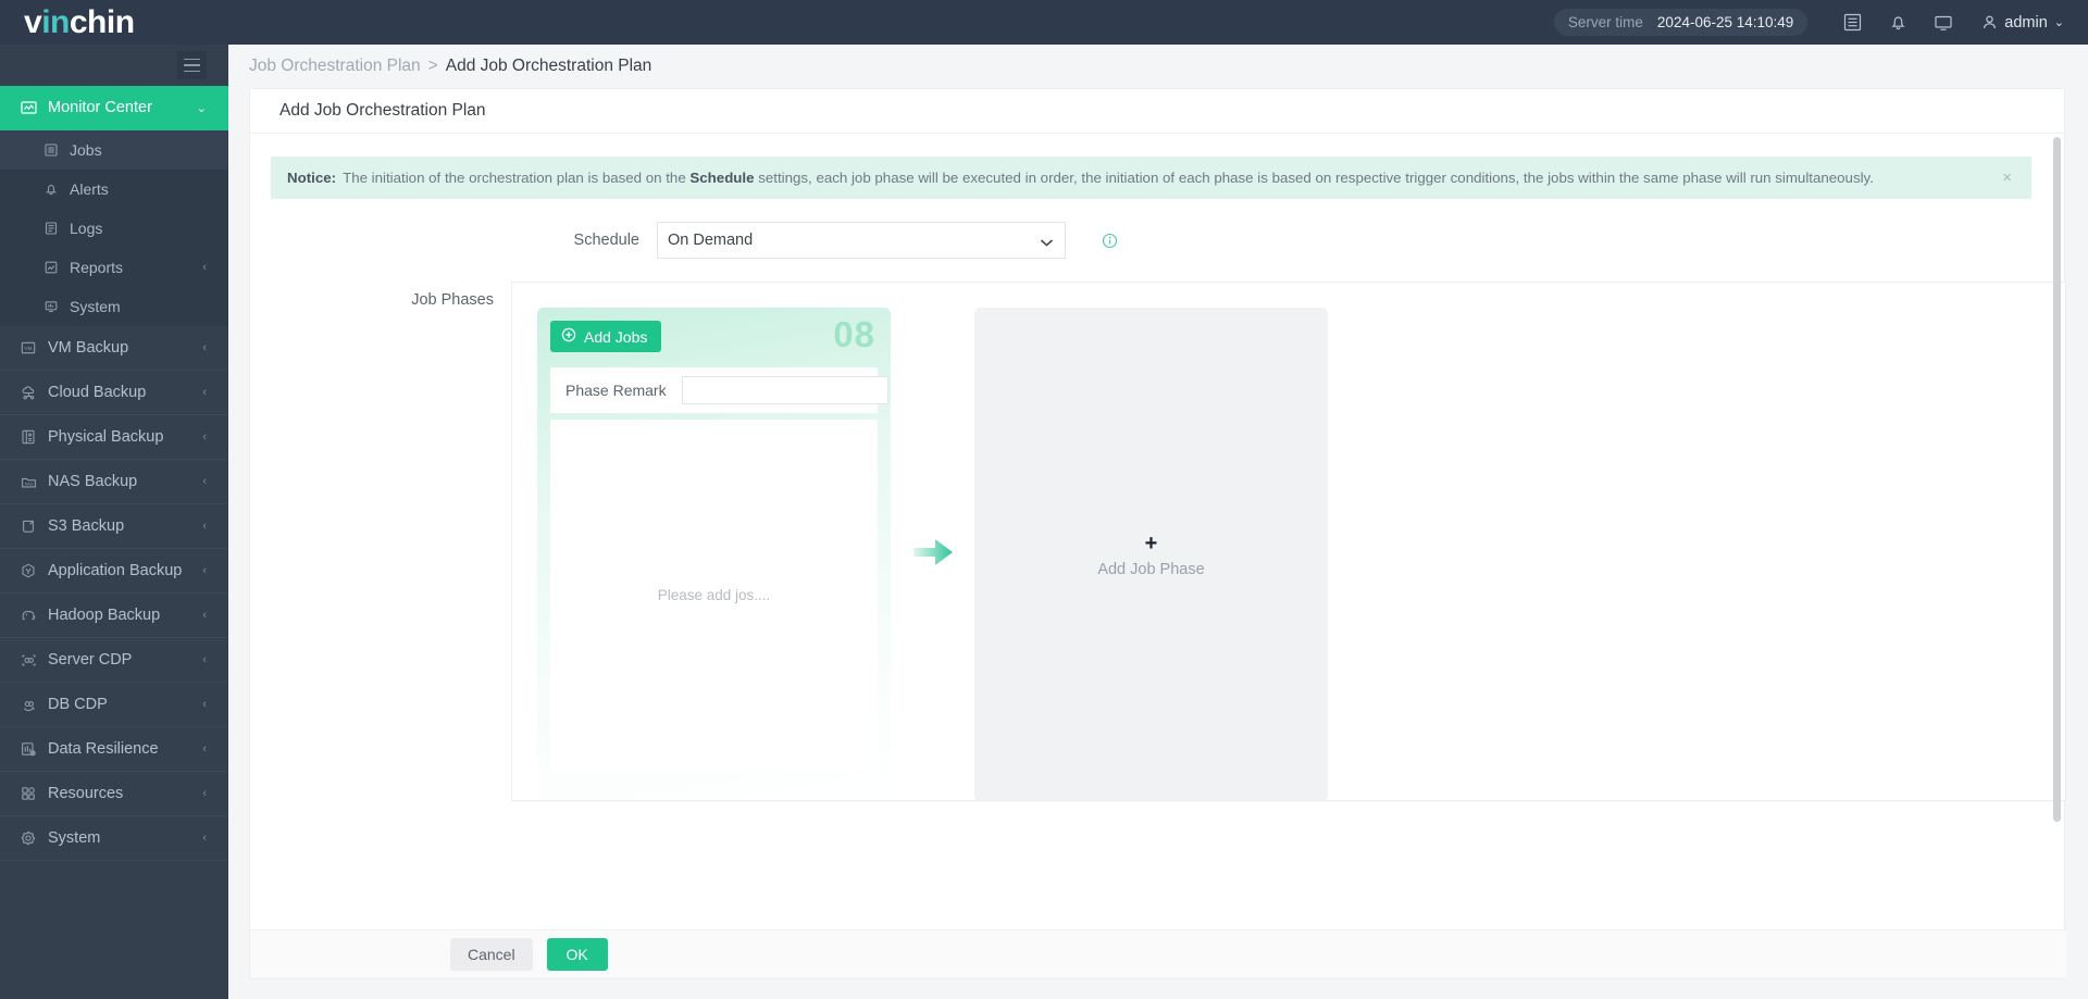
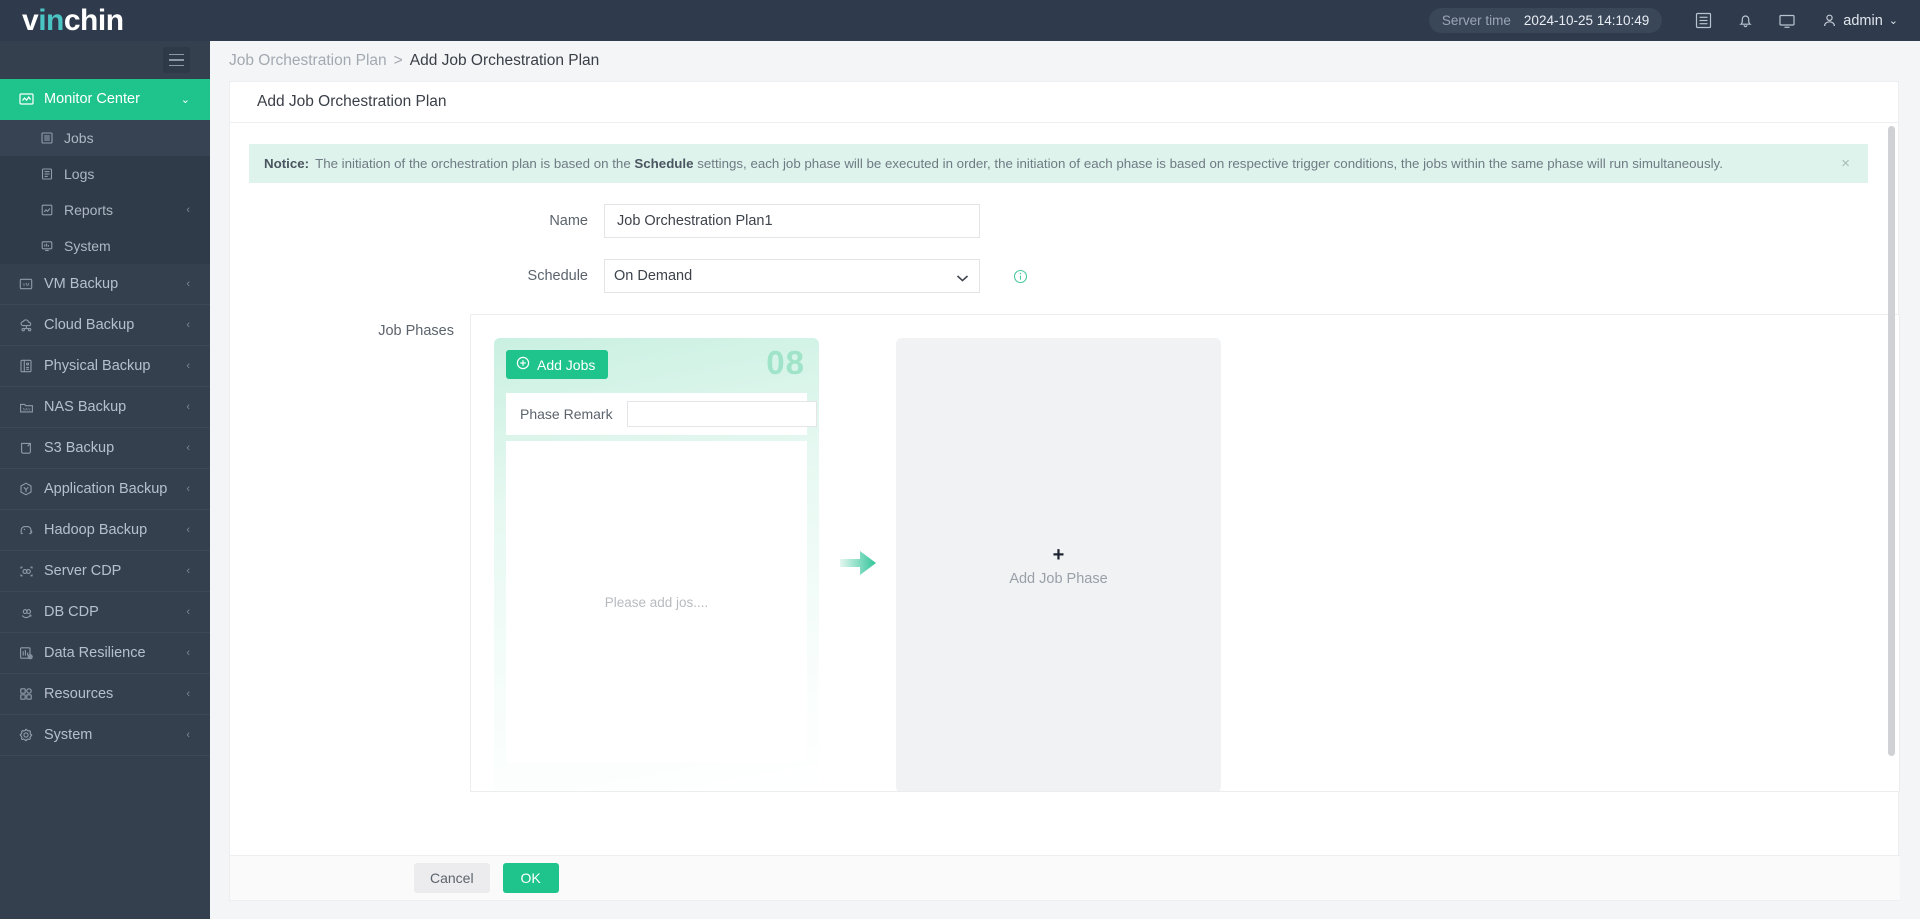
  vinchin
  Server time
- 2024-06-25 14:10:49
+ 2024-10-25 14:10:49
  admin
  ⌄
  Monitor Center
  ⌄
  Jobs
- Alerts
  Logs
  Reports
  ‹
  System
  VM Backup
  ‹
  Cloud Backup
  ‹
  Physical Backup
  ‹
  NAS Backup
  ‹
  S3 Backup
  ‹
  Application Backup
  ‹
  Hadoop Backup
  ‹
  Server CDP
  ‹
  DB CDP
  ‹
  Data Resilience
  ‹
  Resources
  ‹
  System
  ‹
  Job Orchestration Plan
  >
  Add Job Orchestration Plan
  Add Job Orchestration Plan
  Notice:
  The initiation of the orchestration plan is based on the Schedule settings, each job phase will be executed in order, the initiation of each phase is based on respective trigger conditions, the jobs within the same phase will run simultaneously.
  ×
+ Name
+ Job Orchestration Plan1
  Schedule
  On Demand
  Job Phases
  Add Jobs
  08
  Phase Remark
  Please add jos....
  +
  Add Job Phase
  Cancel
  OK
